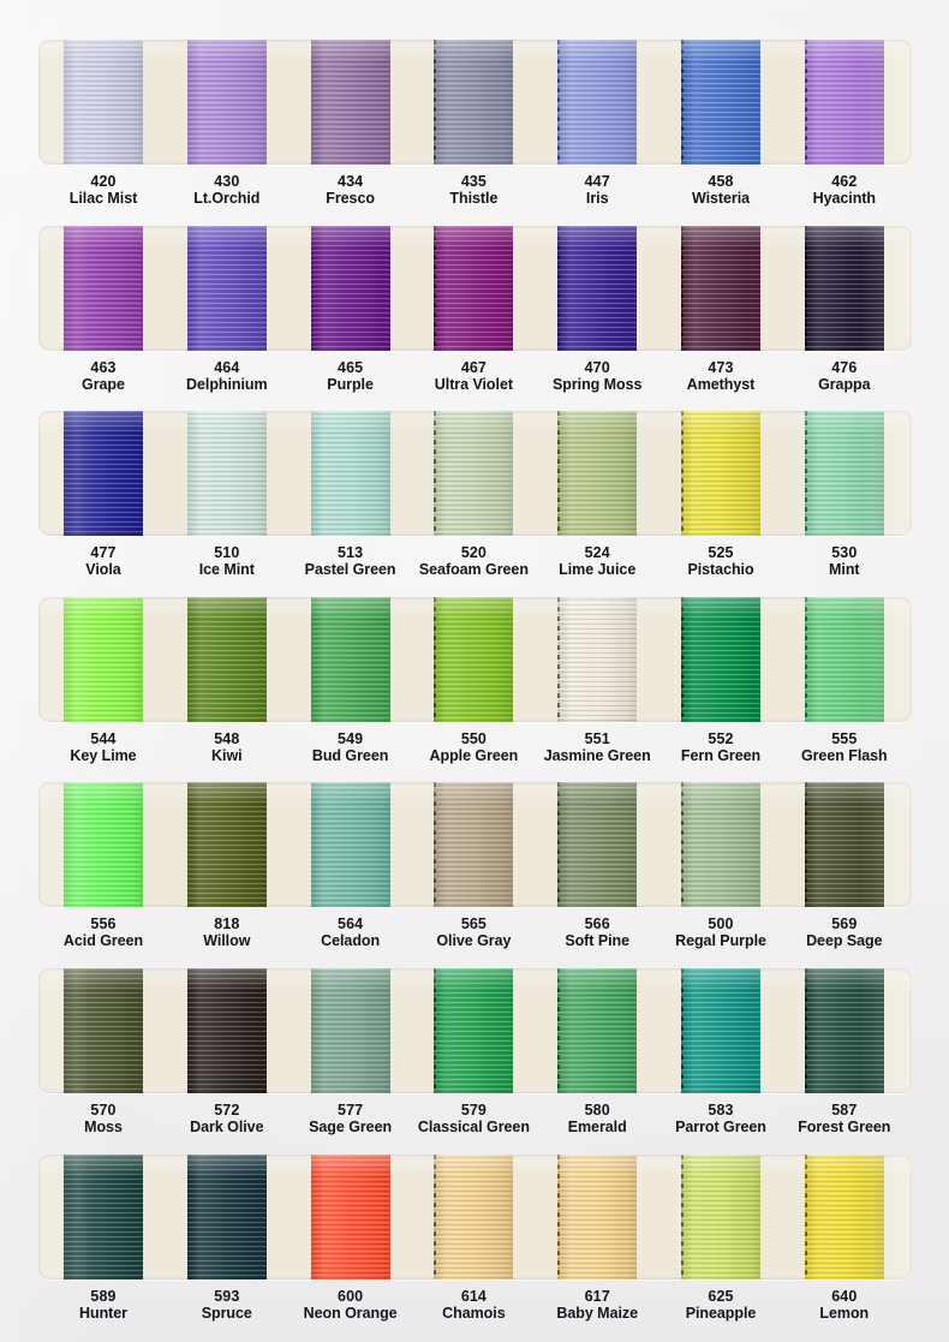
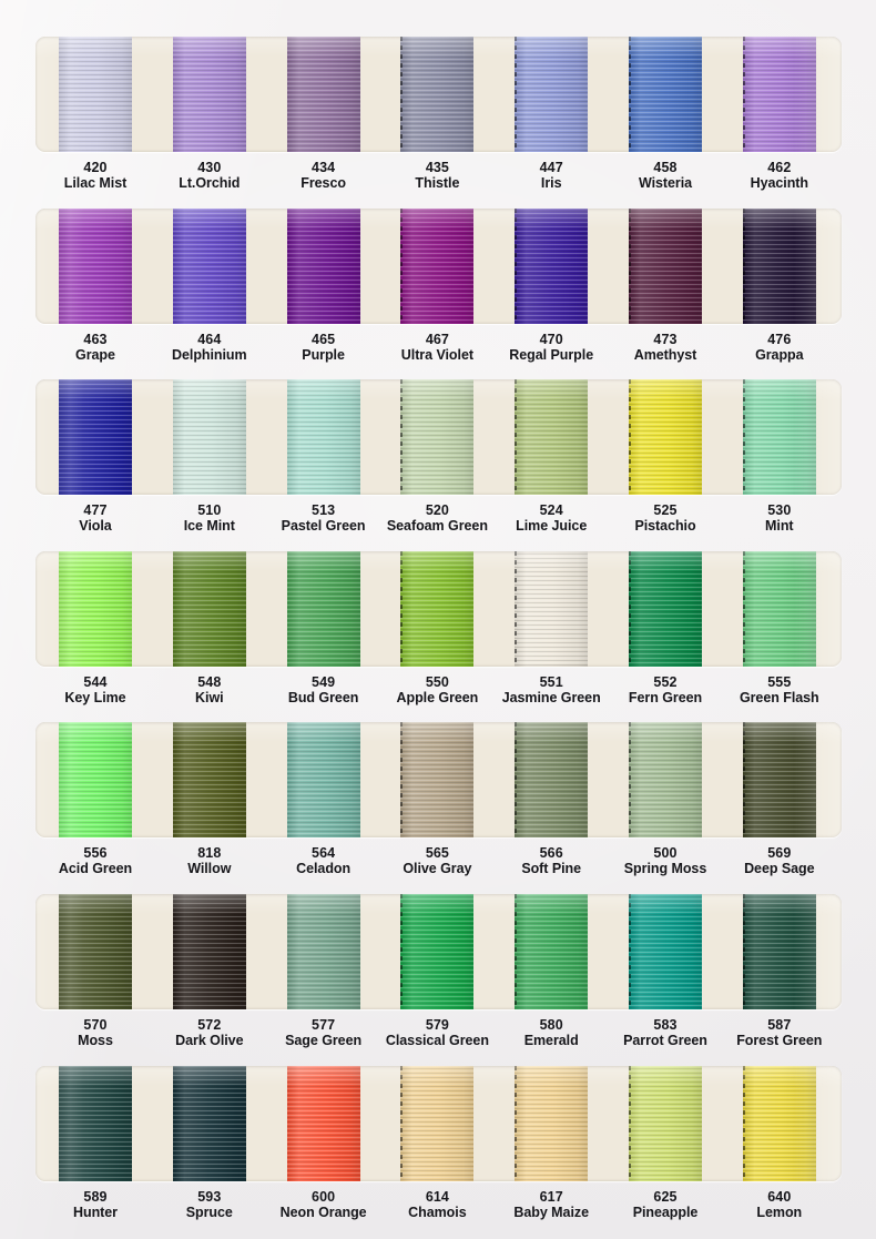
  420
  Lilac Mist
  430
  Lt.Orchid
  434
  Fresco
  435
  Thistle
  447
  Iris
  458
  Wisteria
  462
  Hyacinth
  463
  Grape
  464
  Delphinium
  465
  Purple
  467
  Ultra Violet
  470
- Spring Moss
+ Regal Purple
  473
  Amethyst
  476
  Grappa
  477
  Viola
  510
  Ice Mint
  513
  Pastel Green
  520
  Seafoam Green
  524
  Lime Juice
  525
  Pistachio
  530
  Mint
  544
  Key Lime
  548
  Kiwi
  549
  Bud Green
  550
  Apple Green
  551
  Jasmine Green
  552
  Fern Green
  555
  Green Flash
  556
  Acid Green
  818
  Willow
  564
  Celadon
  565
  Olive Gray
  566
  Soft Pine
  500
- Regal Purple
+ Spring Moss
  569
  Deep Sage
  570
  Moss
  572
  Dark Olive
  577
  Sage Green
  579
  Classical Green
  580
  Emerald
  583
  Parrot Green
  587
  Forest Green
  589
  Hunter
  593
  Spruce
  600
  Neon Orange
  614
  Chamois
  617
  Baby Maize
  625
  Pineapple
  640
  Lemon
